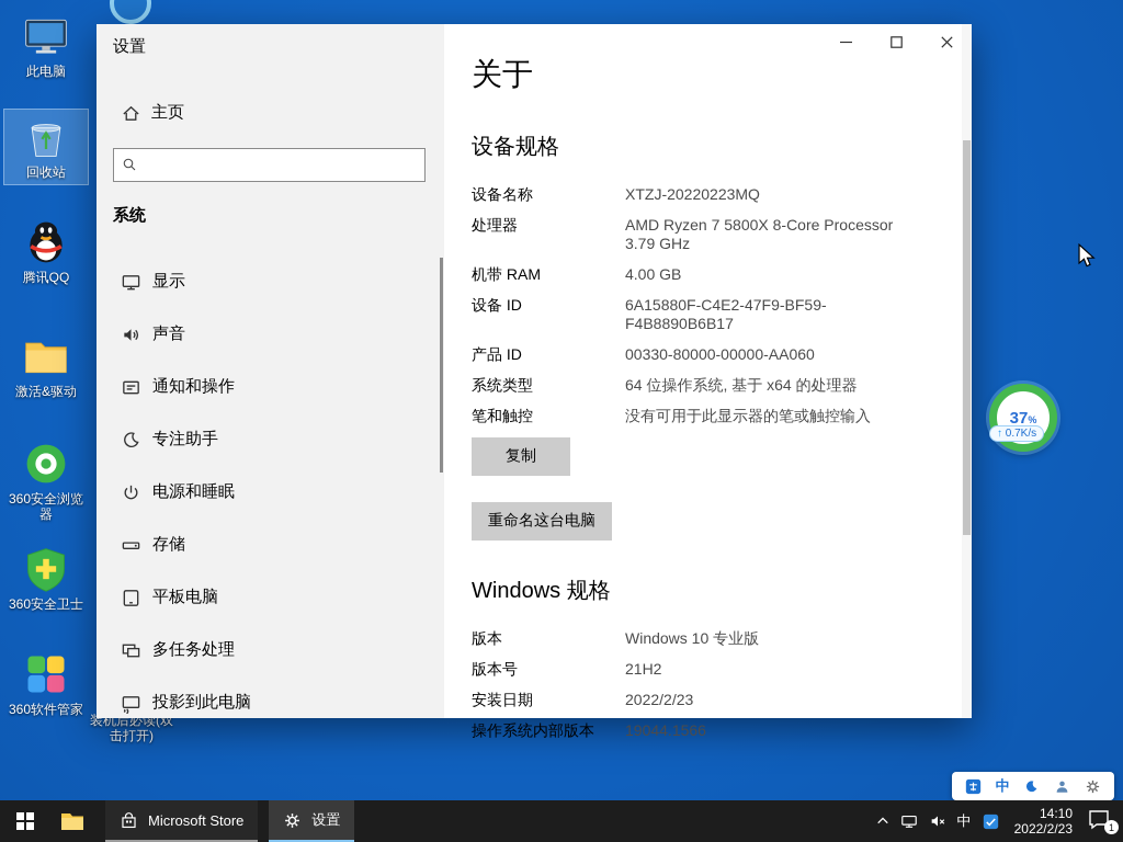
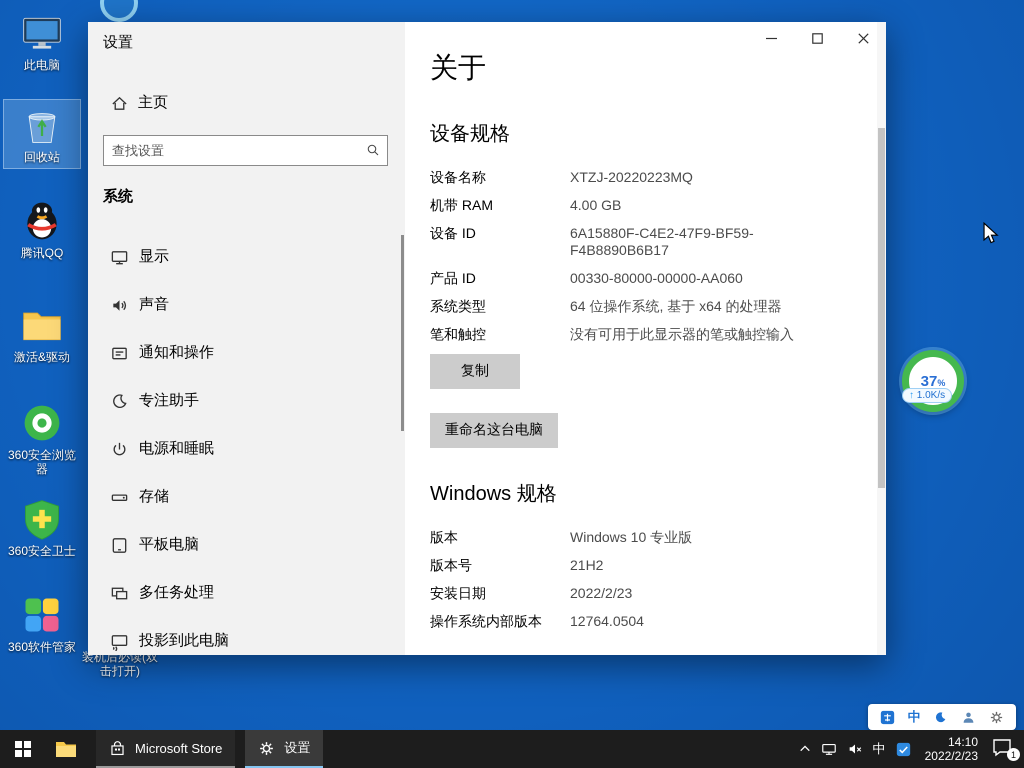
  此电脑
  回收站
  腾讯QQ
  激活&驱动
  360安全浏览器
  360安全卫士
  360软件管家
  装机后必读(双击打开)
  设置
  主页
+ 查找设置
  系统
  显示
  声音
  通知和操作
  专注助手
  电源和睡眠
  存储
  平板电脑
  多任务处理
  投影到此电脑
  关于
  设备规格
  设备名称
  XTZJ-20220223MQ
- 处理器
- AMD Ryzen 7 5800X 8-Core Processor
- 3.79 GHz
  机带 RAM
  4.00 GB
  设备 ID
  6A15880F-C4E2-47F9-BF59-F4B8890B6B17
  产品 ID
  00330-80000-00000-AA060
  系统类型
  64 位操作系统, 基于 x64 的处理器
  笔和触控
  没有可用于此显示器的笔或触控输入
  复制
  重命名这台电脑
  Windows 规格
  版本
  Windows 10 专业版
  版本号
  21H2
  安装日期
  2022/2/23
  操作系统内部版本
- 19044.1566
+ 12764.0504
  37%
- ↑ 0.7K/s
+ ↑ 1.0K/s
  中
  Microsoft Store
  设置
  中
  14:10
  2022/2/23
  1
